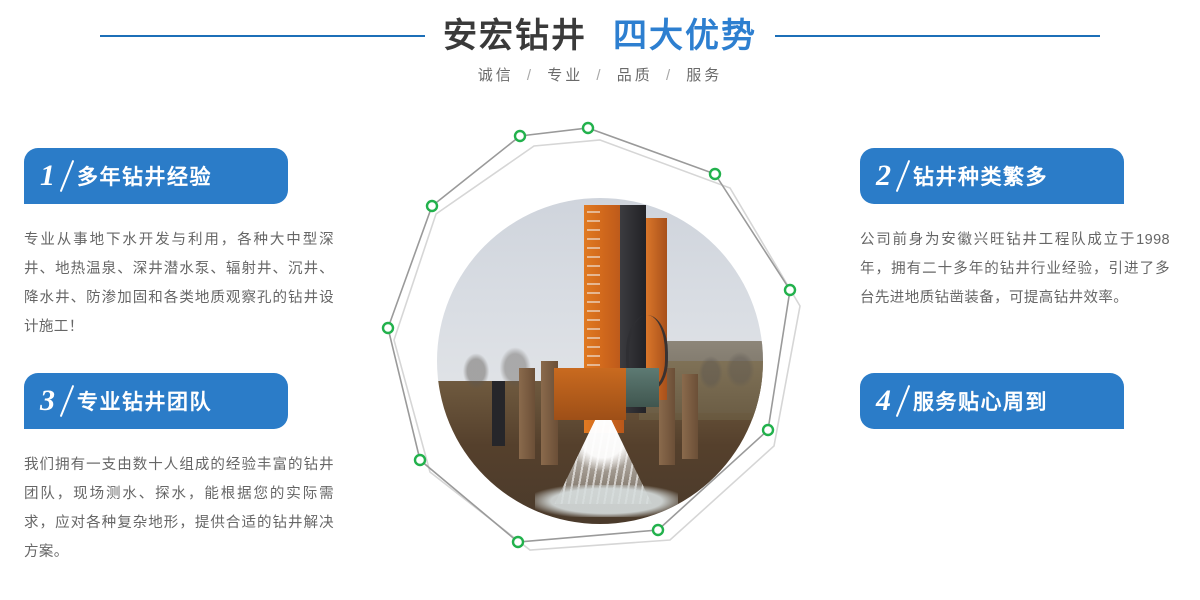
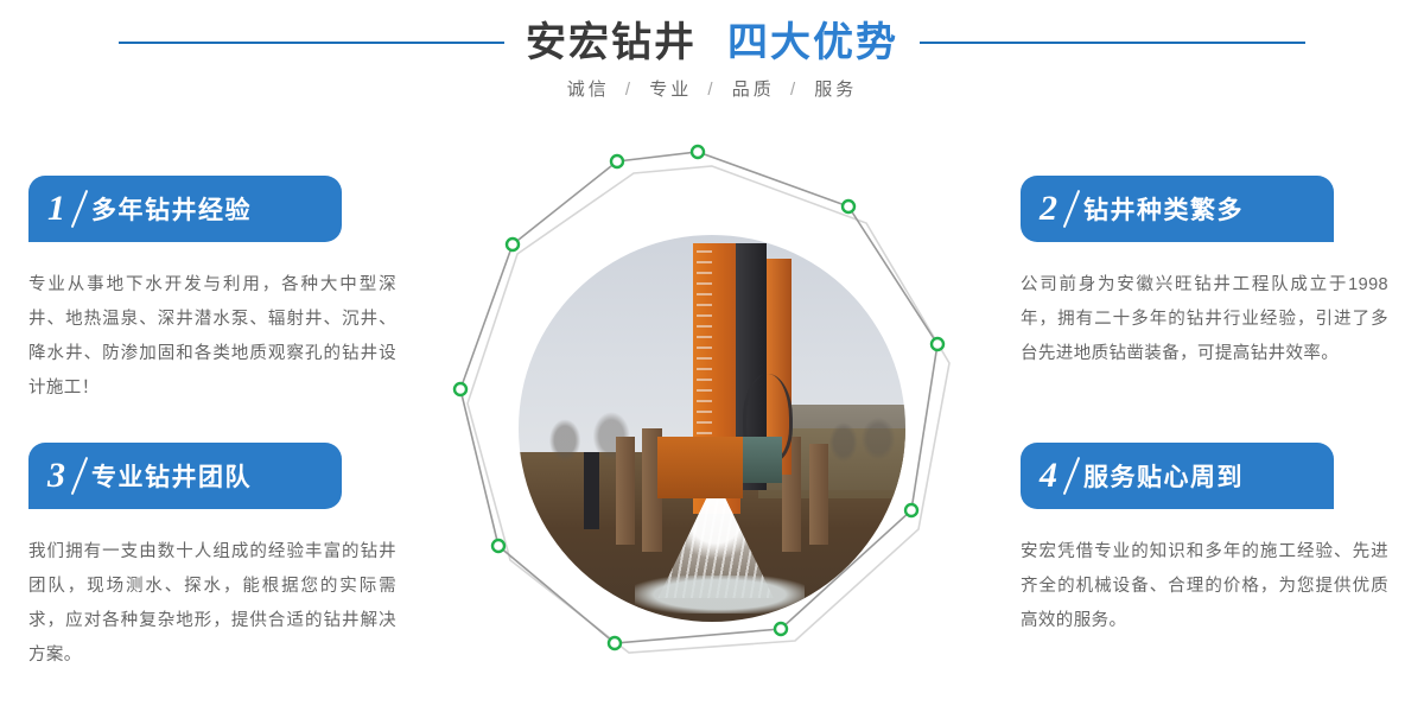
  安宏钻井 四大优势
  诚信 / 专业 / 品质 / 服务
  1
  多年钻井经验
  专业从事地下水开发与利用，各种大中型深井、地热温泉、深井潜水泵、辐射井、沉井、降水井、防渗加固和各类地质观察孔的钻井设计施工！
  3
  专业钻井团队
  我们拥有一支由数十人组成的经验丰富的钻井团队，现场测水、探水，能根据您的实际需求，应对各种复杂地形，提供合适的钻井解决方案。
  2
  钻井种类繁多
  公司前身为安徽兴旺钻井工程队成立于1998年，拥有二十多年的钻井行业经验，引进了多台先进地质钻凿装备，可提高钻井效率。
  4
  服务贴心周到
+ 安宏凭借专业的知识和多年的施工经验、先进齐全的机械设备、合理的价格，为您提供优质高效的服务。
